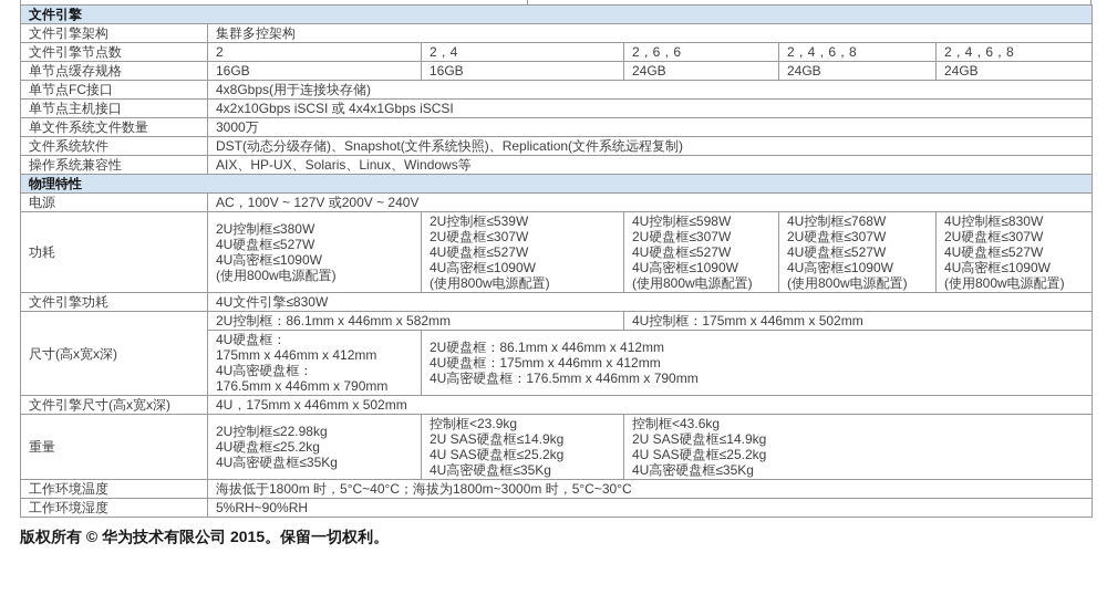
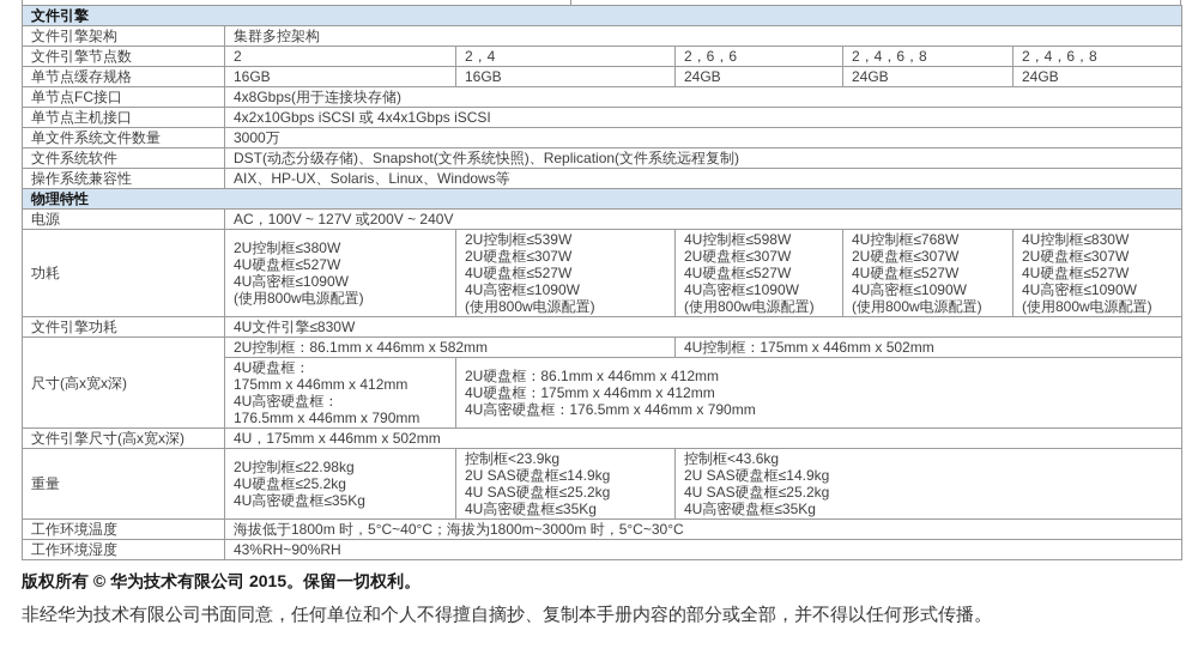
  文件引擎
  文件引擎架构	集群多控架构
  文件引擎节点数	2	2，4	2，6，6	2，4，6，8	2，4，6，8
  单节点缓存规格	16GB	16GB	24GB	24GB	24GB
  单节点FC接口	4x8Gbps(用于连接块存储)
  单节点主机接口	4x2x10Gbps iSCSI 或 4x4x1Gbps iSCSI
  单文件系统文件数量	3000万
  文件系统软件	DST(动态分级存储)、Snapshot(文件系统快照)、Replication(文件系统远程复制)
  操作系统兼容性	AIX、HP-UX、Solaris、Linux、Windows等
  物理特性
  电源	AC，100V ~ 127V 或200V ~ 240V
  功耗	2U控制框≤380W 4U硬盘框≤527W 4U高密框≤1090W (使用800w电源配置)	2U控制框≤539W 2U硬盘框≤307W 4U硬盘框≤527W 4U高密框≤1090W (使用800w电源配置)	4U控制框≤598W 2U硬盘框≤307W 4U硬盘框≤527W 4U高密框≤1090W (使用800w电源配置)	4U控制框≤768W 2U硬盘框≤307W 4U硬盘框≤527W 4U高密框≤1090W (使用800w电源配置)	4U控制框≤830W 2U硬盘框≤307W 4U硬盘框≤527W 4U高密框≤1090W (使用800w电源配置)
  文件引擎功耗	4U文件引擎≤830W
  尺寸(高x宽x深)	2U控制框：86.1mm x 446mm x 582mm	4U控制框：175mm x 446mm x 502mm
  4U硬盘框： 175mm x 446mm x 412mm 4U高密硬盘框： 176.5mm x 446mm x 790mm	2U硬盘框：86.1mm x 446mm x 412mm 4U硬盘框：175mm x 446mm x 412mm 4U高密硬盘框：176.5mm x 446mm x 790mm
  文件引擎尺寸(高x宽x深)	4U，175mm x 446mm x 502mm
  重量	2U控制框≤22.98kg 4U硬盘框≤25.2kg 4U高密硬盘框≤35Kg	控制框<23.9kg 2U SAS硬盘框≤14.9kg 4U SAS硬盘框≤25.2kg 4U高密硬盘框≤35Kg	控制框<43.6kg 2U SAS硬盘框≤14.9kg 4U SAS硬盘框≤25.2kg 4U高密硬盘框≤35Kg
  工作环境温度	海拔低于1800m 时，5°C~40°C；海拔为1800m~3000m 时，5°C~30°C
- 工作环境湿度	5%RH~90%RH
+ 工作环境湿度	43%RH~90%RH
  版权所有 © 华为技术有限公司 2015。保留一切权利。
+ 非经华为技术有限公司书面同意，任何单位和个人不得擅自摘抄、复制本手册内容的部分或全部，并不得以任何形式传播。
